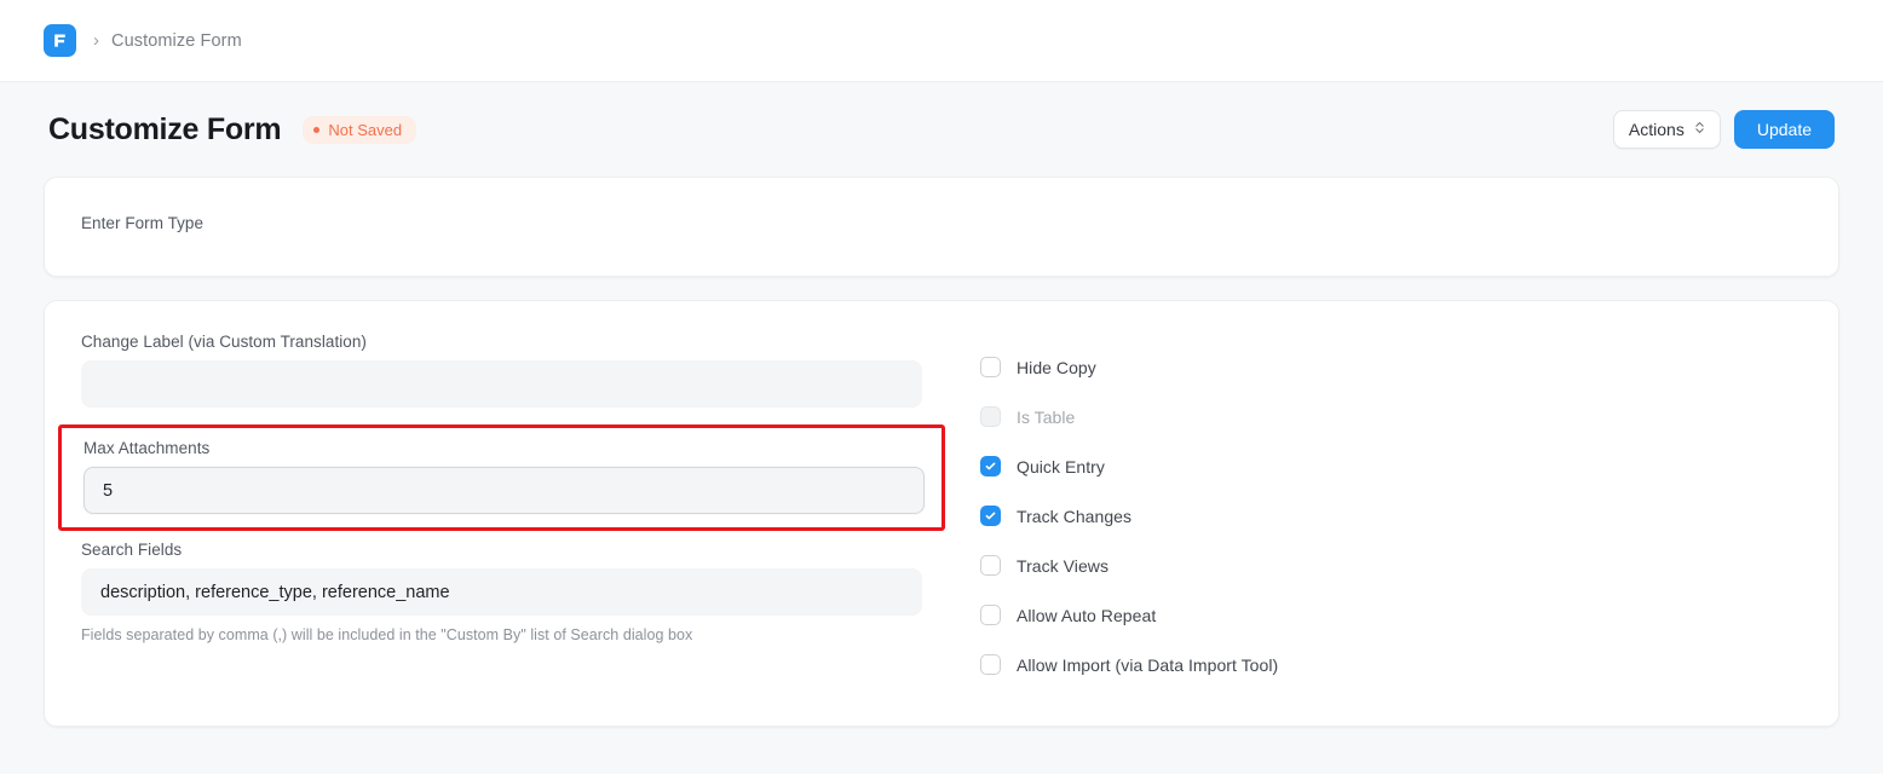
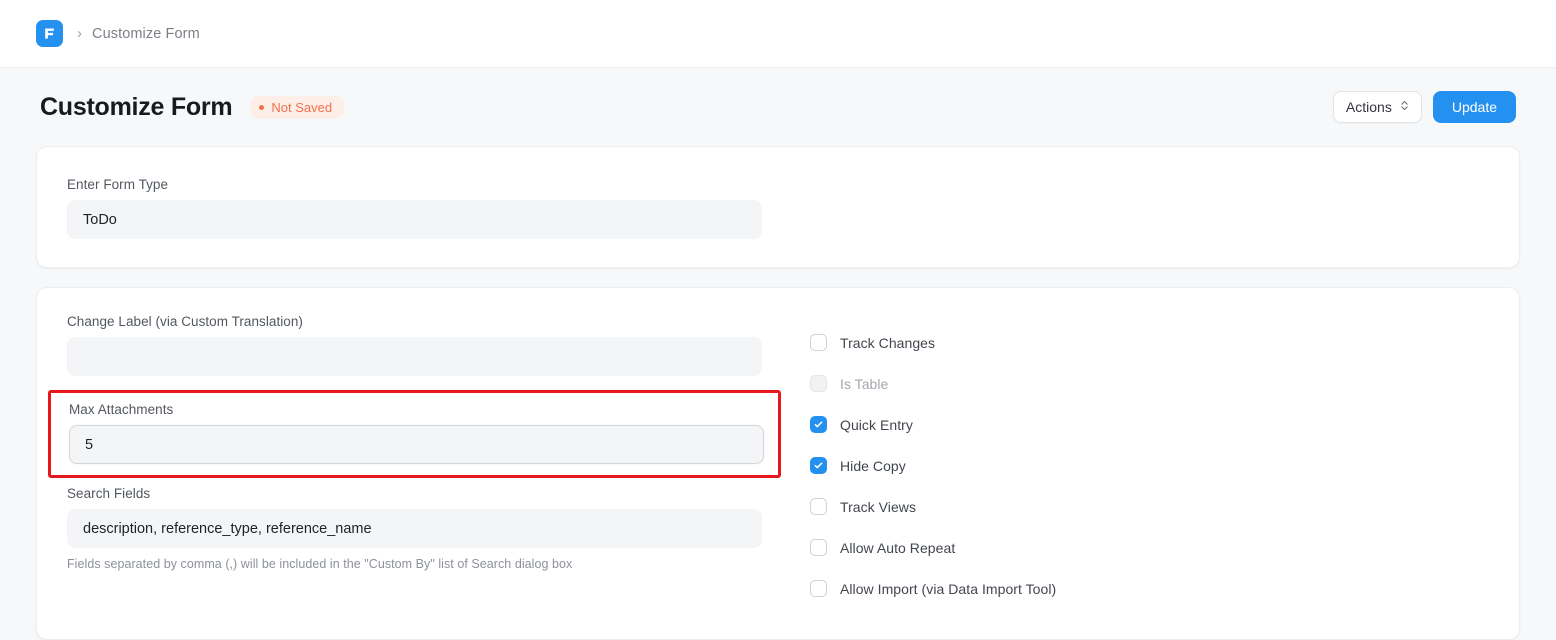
  ›
  Customize Form
  Customize Form
  Not Saved
  Actions
  Update
  Enter Form Type
+ ToDo
  Change Label (via Custom Translation)
  Max Attachments
  5
  Search Fields
  description, reference_type, reference_name
  Fields separated by comma (,) will be included in the "Custom By" list of Search dialog box
- Hide Copy
+ Track Changes
  Is Table
  Quick Entry
- Track Changes
+ Hide Copy
  Track Views
  Allow Auto Repeat
  Allow Import (via Data Import Tool)
